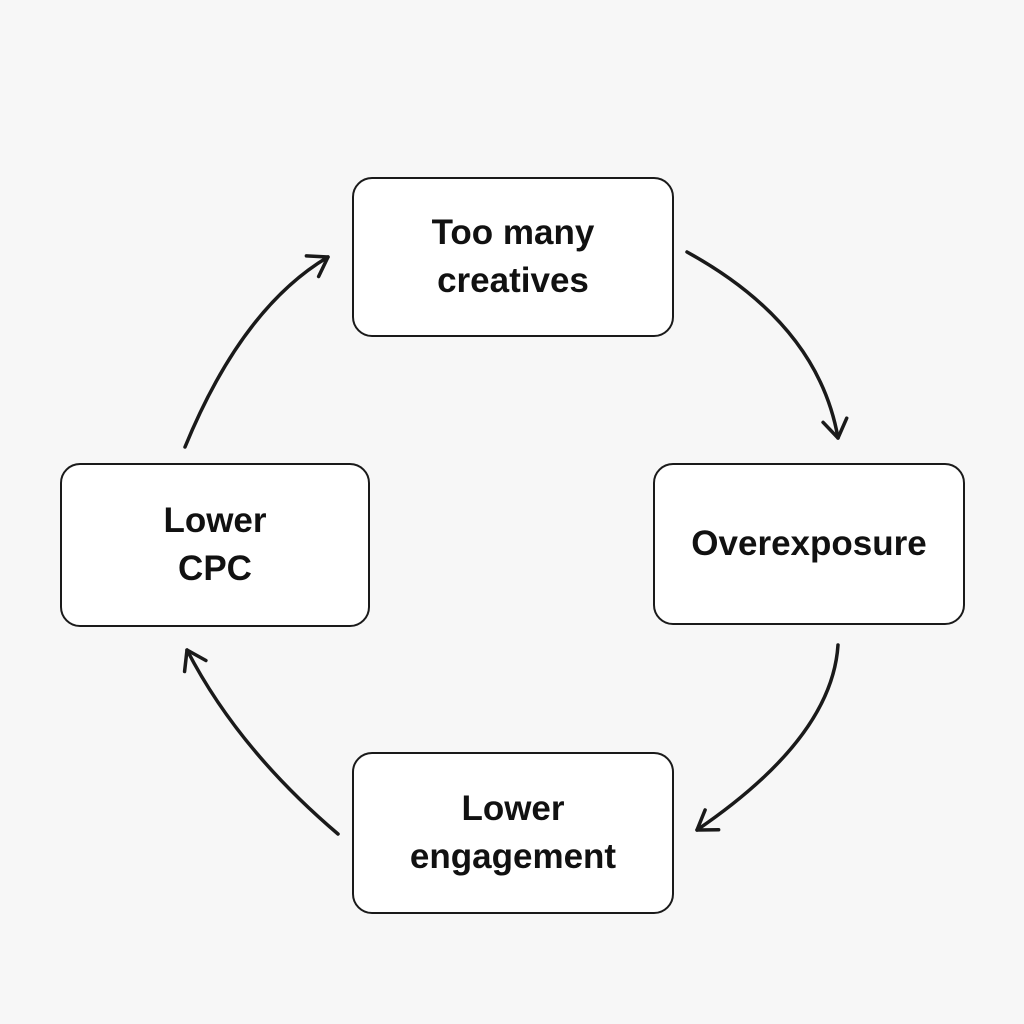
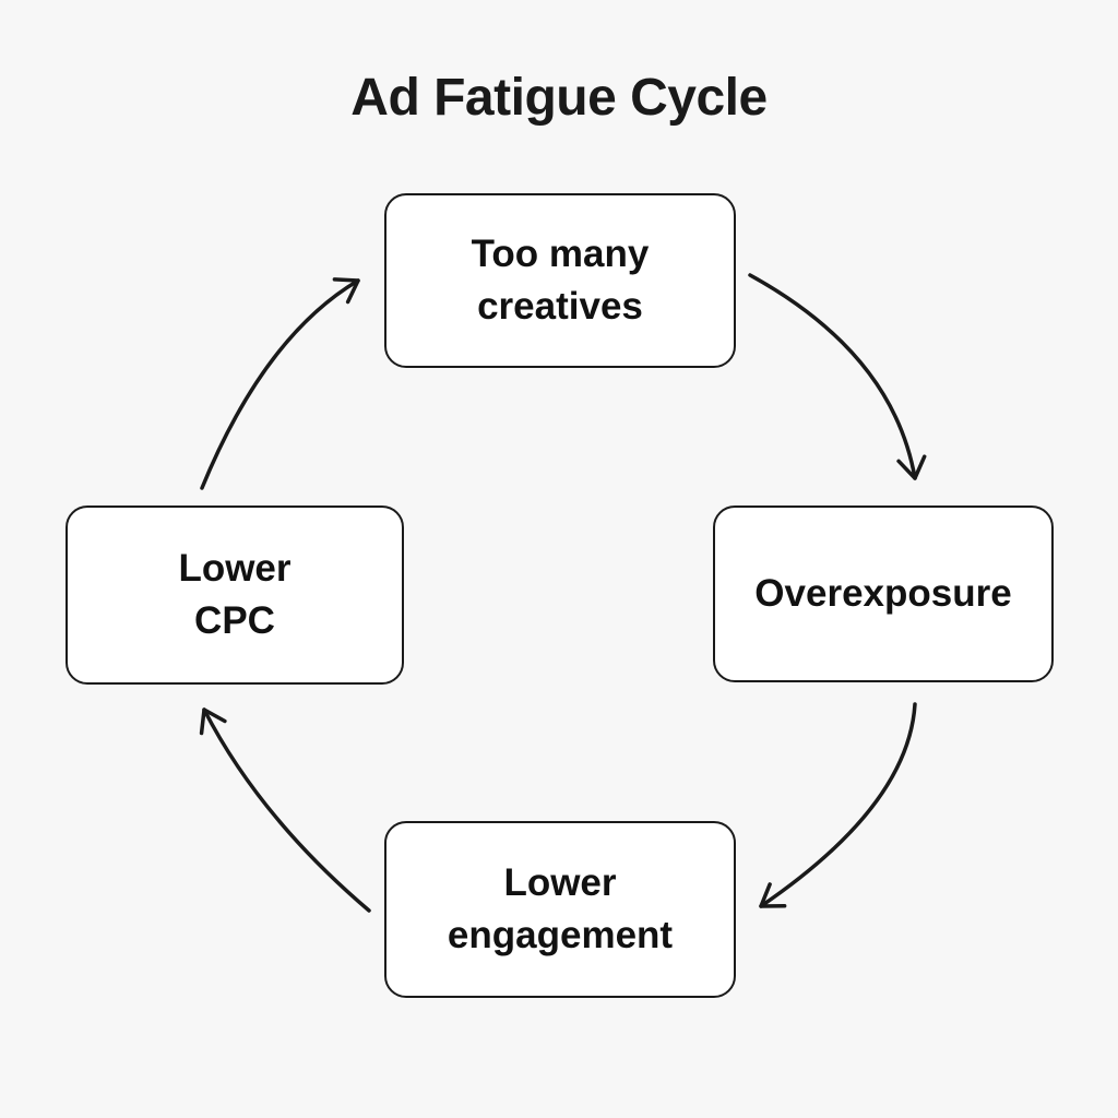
+ Ad Fatigue Cycle
  Too many
  creatives
  Overexposure
  Lower
  engagement
  Lower
  CPC
